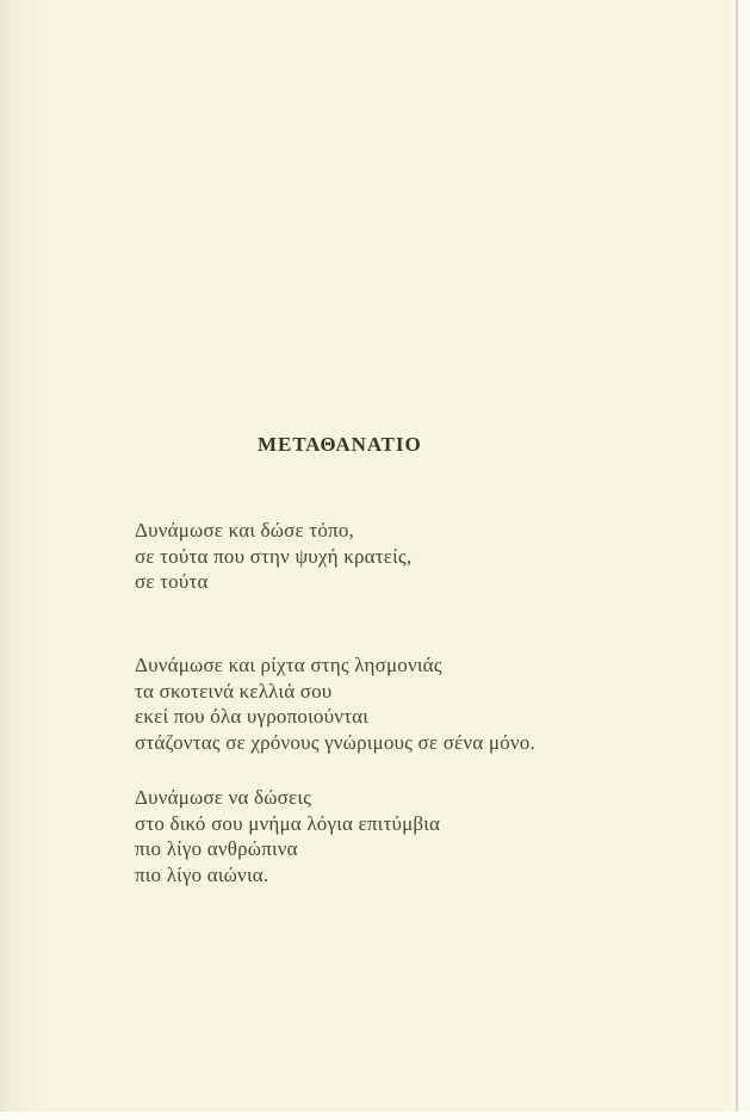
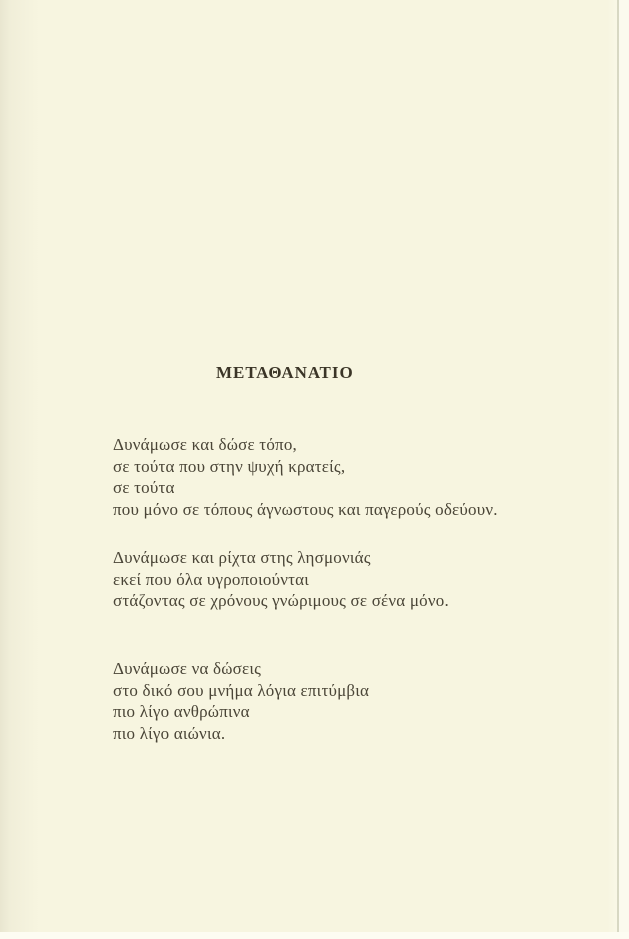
  ΜΕΤΑΘΑΝΑΤΙΟ
  Δυνάμωσε και δώσε τόπο,
  σε τούτα που στην ψυχή κρατείς,
  σε τούτα
+ που μόνο σε τόπους άγνωστους και παγερούς οδεύουν.
  Δυνάμωσε και ρίχτα στης λησμονιάς
- τα σκοτεινά κελλιά σου
  εκεί που όλα υγροποιούνται
  στάζοντας σε χρόνους γνώριμους σε σένα μόνο.
  Δυνάμωσε να δώσεις
  στο δικό σου μνήμα λόγια επιτύμβια
  πιο λίγο ανθρώπινα
  πιο λίγο αιώνια.
